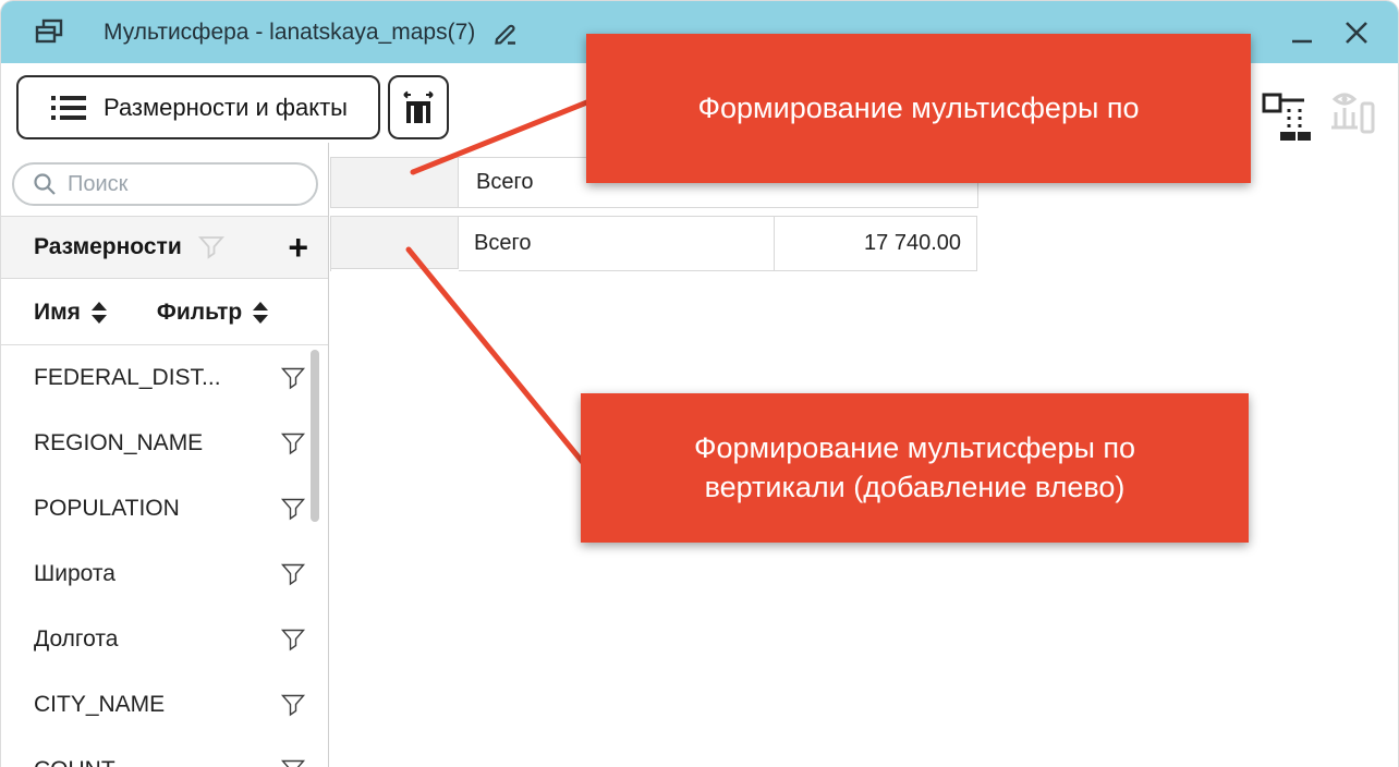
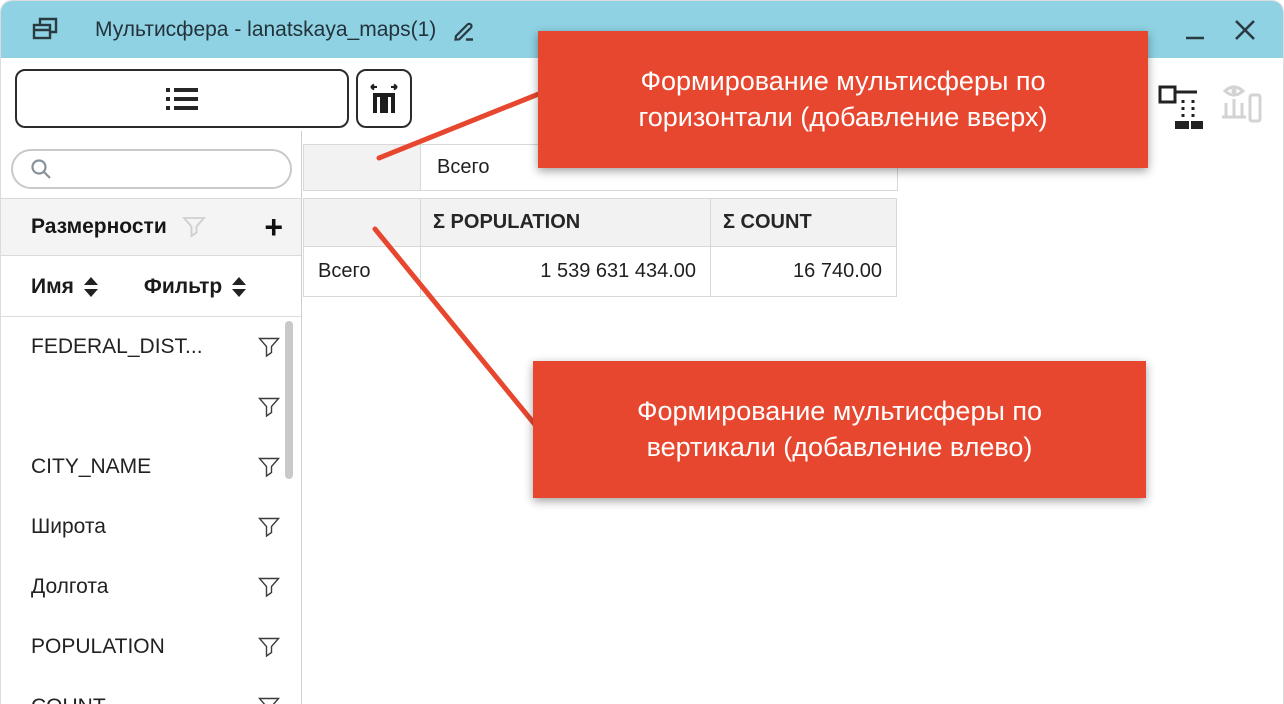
- Мультисфера - lanatskaya_maps(7)
+ Мультисфера - lanatskaya_maps(1)
- Размерности и факты
- Поиск
  Размерности
  +
  Имя
  Фильтр
  FEDERAL_DIST...
- REGION_NAME
- POPULATION
+ CITY_NAME
  Широта
  Долгота
- CITY_NAME
+ POPULATION
  Всего
+ Σ POPULATION
+ Σ COUNT
  Всего
+ 1 539 631 434.00
- 17 740.00
+ 16 740.00
  Формирование мультисферы по
+ горизонтали (добавление вверх)
  Формирование мультисферы по
  вертикали (добавление влево)
